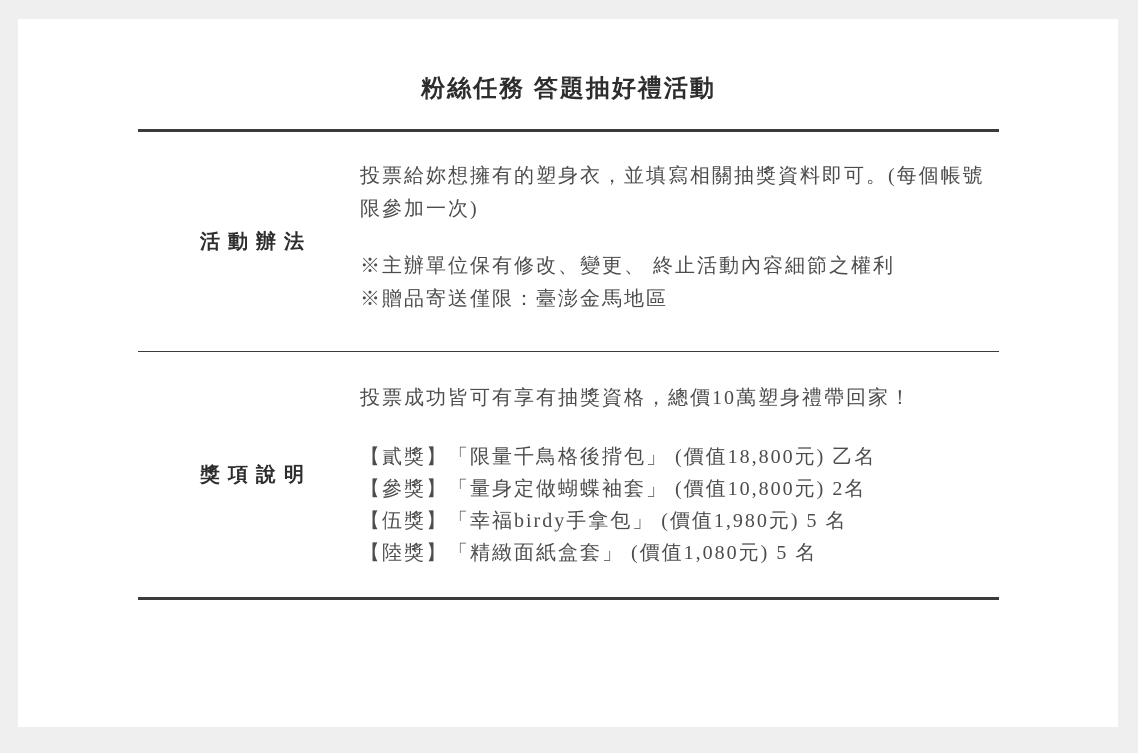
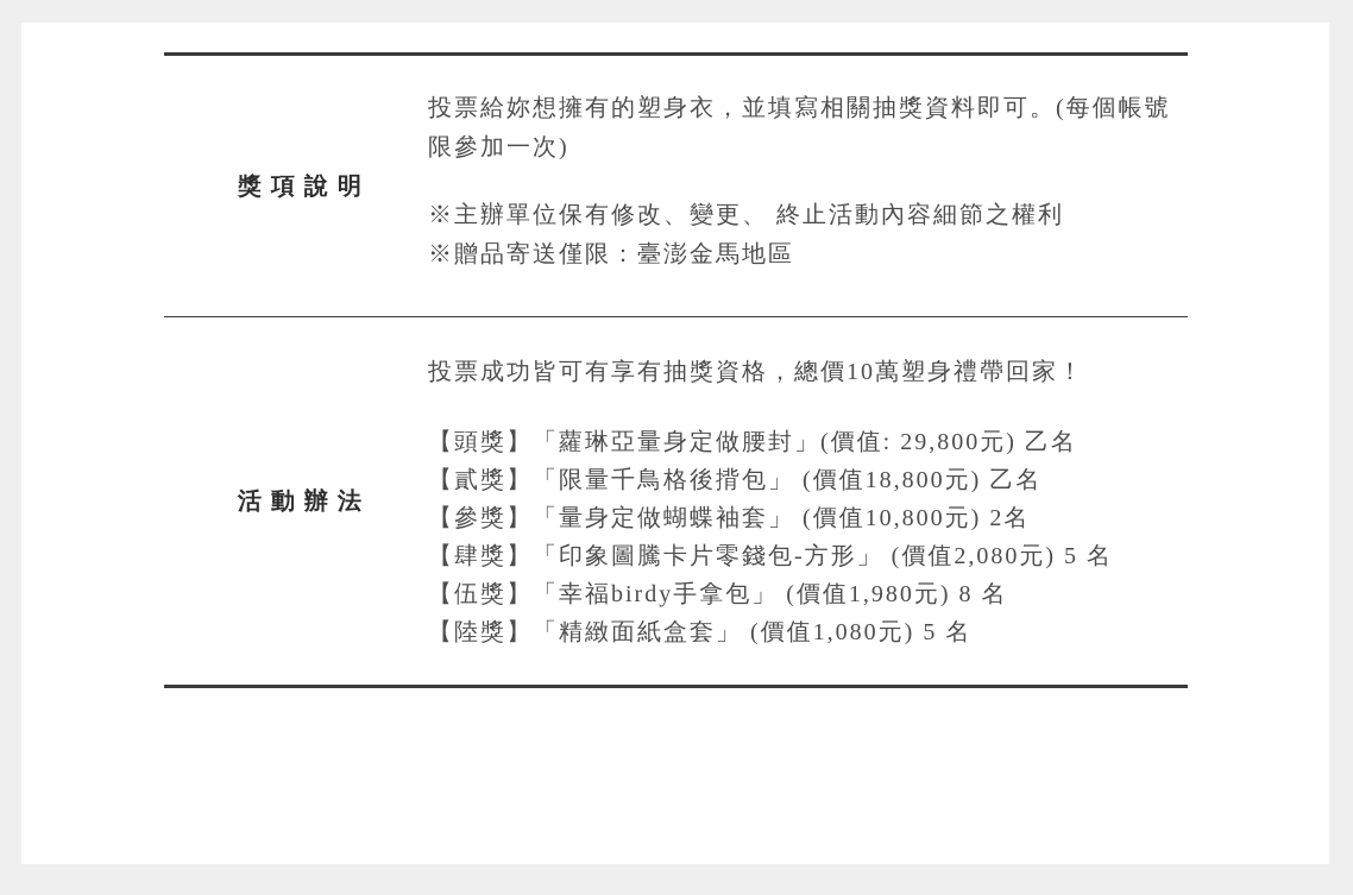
- 粉絲任務 答題抽好禮活動
- 活動辦法
+ 獎項說明
  投票給妳想擁有的塑身衣，並填寫相關抽獎資料即可。(每個帳號限參加一次)
  ※主辦單位保有修改、變更、 終止活動內容細節之權利
  ※贈品寄送僅限：臺澎金馬地區
- 獎項說明
+ 活動辦法
  投票成功皆可有享有抽獎資格，總價10萬塑身禮帶回家！
+ 【頭獎】「蘿琳亞量身定做腰封」(價值: 29,800元) 乙名
  【貳獎】「限量千鳥格後揹包」 (價值18,800元) 乙名
  【參獎】「量身定做蝴蝶袖套」 (價值10,800元) 2名
+ 【肆獎】「印象圖騰卡片零錢包-方形」 (價值2,080元) 5 名
- 【伍獎】「幸福birdy手拿包」 (價值1,980元) 5 名
+ 【伍獎】「幸福birdy手拿包」 (價值1,980元) 8 名
  【陸獎】「精緻面紙盒套」 (價值1,080元) 5 名
